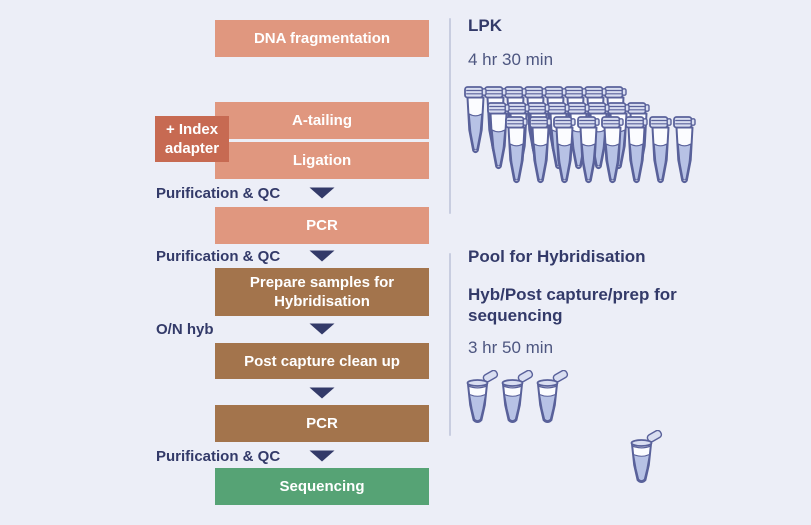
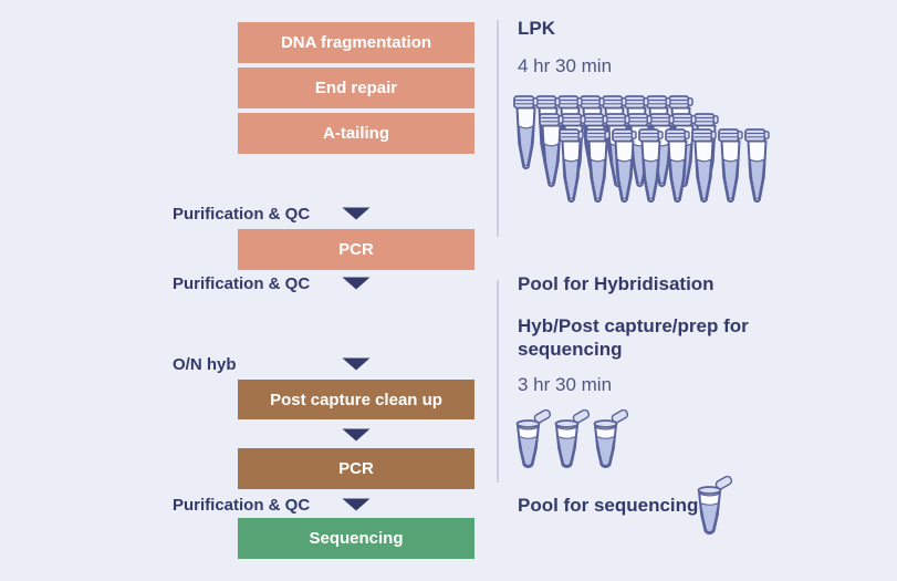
  DNA fragmentation
+ End repair
  A-tailing
- Ligation
- + Index adapter
  Purification & QC
  PCR
  Purification & QC
- Prepare samples for Hybridisation
  O/N hyb
  Post capture clean up
  PCR
  Purification & QC
  Sequencing
  LPK
  4 hr 30 min
  Pool for Hybridisation
  Hyb/Post capture/prep for sequencing
- 3 hr 50 min
+ 3 hr 30 min
+ Pool for sequencing
